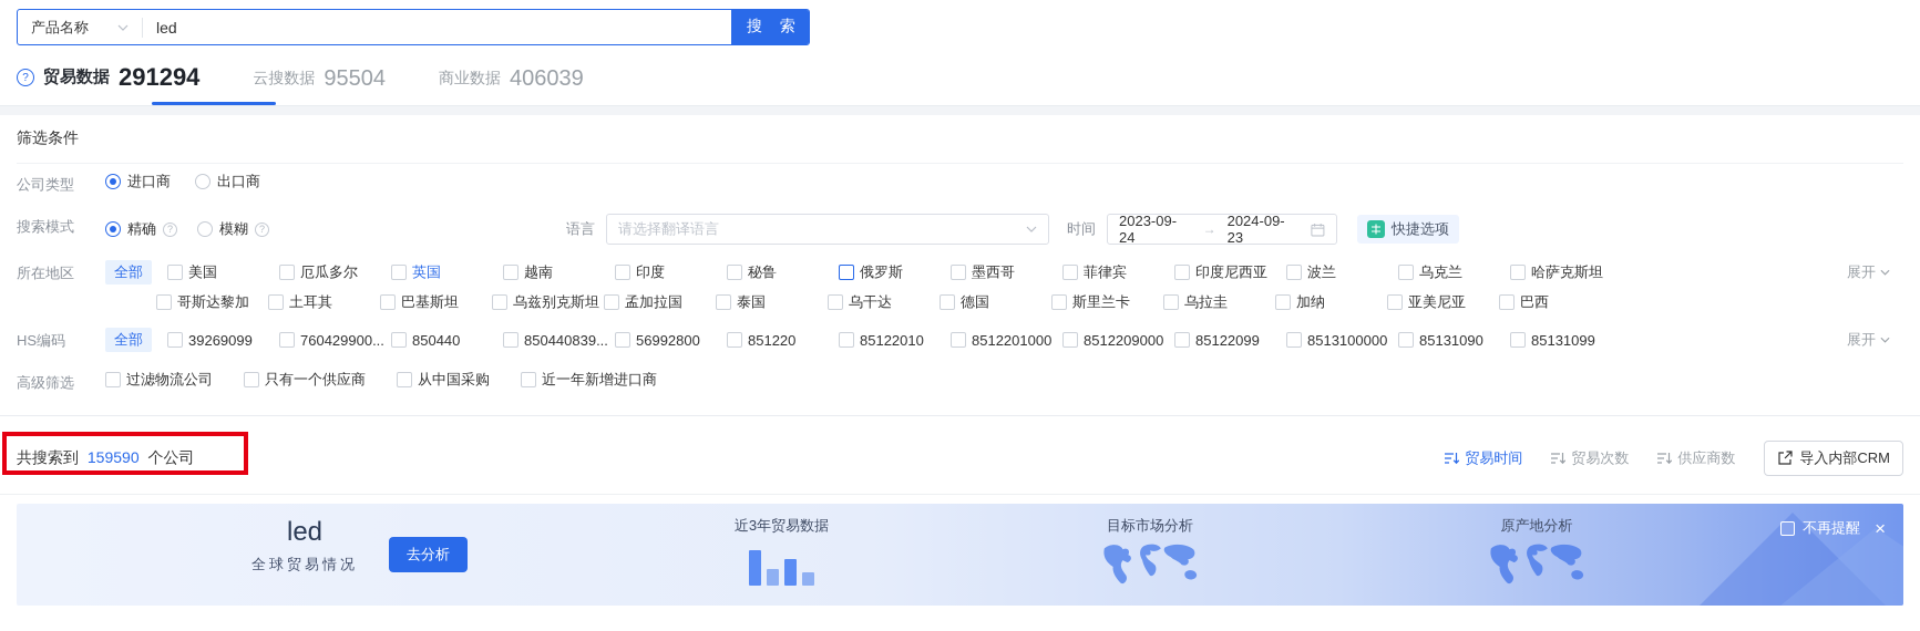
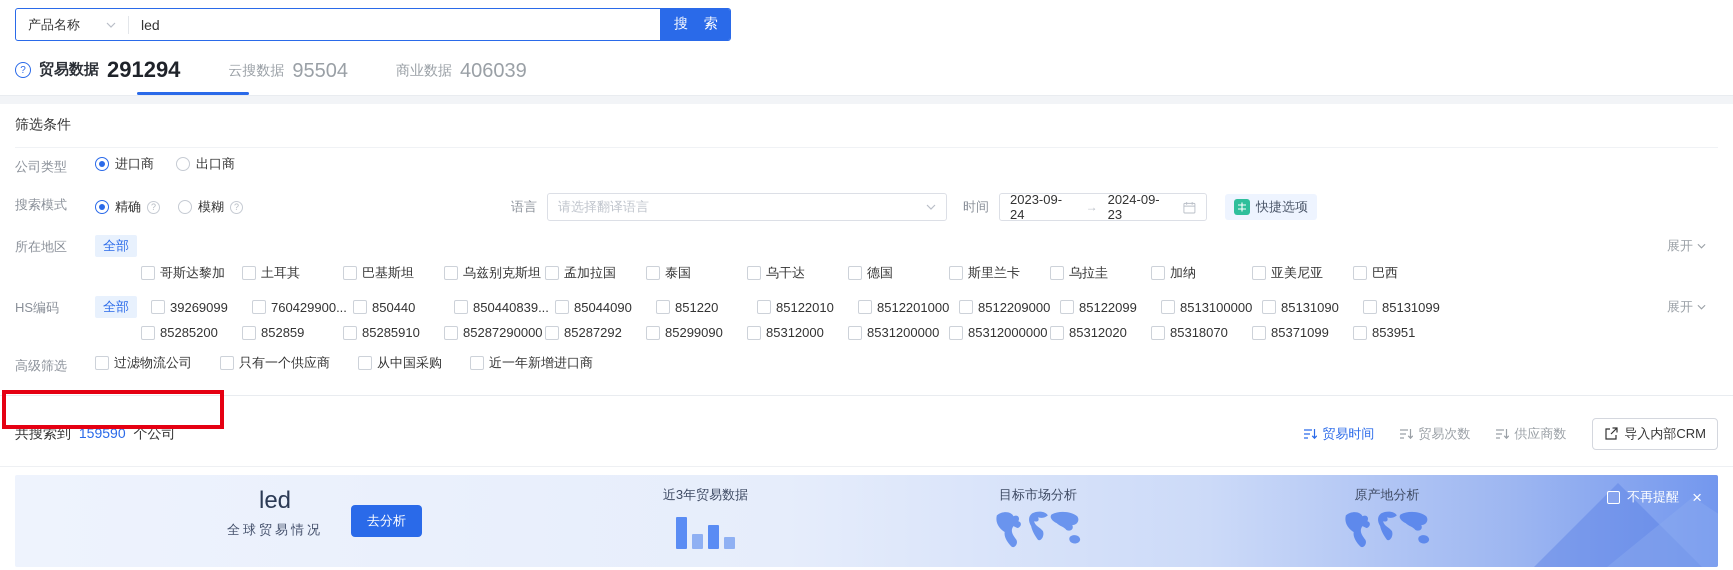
  产品名称
  led
  搜 索
  ?
  贸易数据
  291294
  云搜数据
  95504
  商业数据
  406039
  筛选条件
  公司类型
  进口商
  出口商
  搜索模式
  精确
  ?
  模糊
  ?
  语言
  请选择翻译语言
  时间
  2023-09-24
  →
  2024-09-23
  快捷选项
  所在地区
  全部
- 美国
- 厄瓜多尔
- 英国
- 越南
- 印度
- 秘鲁
- 俄罗斯
- 墨西哥
- 菲律宾
- 印度尼西亚
- 波兰
- 乌克兰
- 哈萨克斯坦
  展开
  哥斯达黎加
  土耳其
  巴基斯坦
  乌兹别克斯坦
  孟加拉国
  泰国
  乌干达
  德国
  斯里兰卡
  乌拉圭
  加纳
  亚美尼亚
  巴西
  HS编码
  全部
  39269099
  760429900...
  850440
  850440839...
- 56992800
+ 85044090
  851220
  85122010
  8512201000
  8512209000
  85122099
  8513100000
  85131090
  85131099
  展开
+ 85285200
+ 852859
+ 85285910
+ 85287290000
+ 85287292
+ 85299090
+ 85312000
+ 8531200000
+ 85312000000
+ 85312020
+ 85318070
+ 85371099
+ 853951
  高级筛选
  过滤物流公司
  只有一个供应商
  从中国采购
  近一年新增进口商
  共搜索到 159590 个公司
  贸易时间
  贸易次数
  供应商数
  导入内部CRM
  led
  全球贸易情况
  去分析
  近3年贸易数据
  目标市场分析
  原产地分析
  不再提醒
  ×
